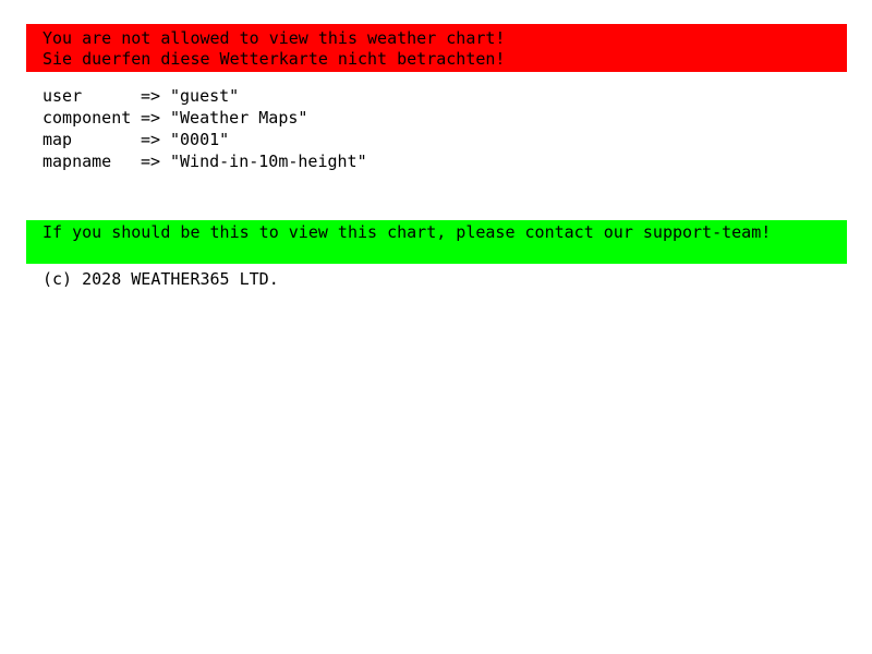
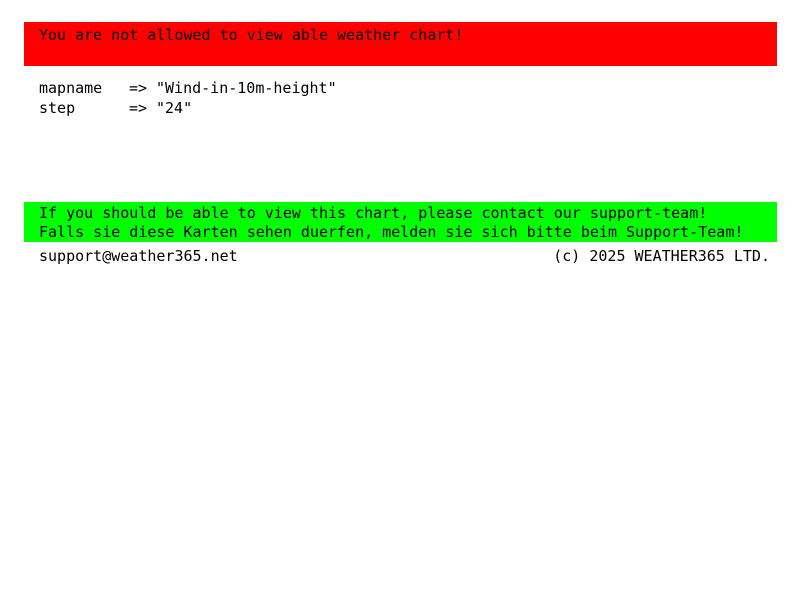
- You are not allowed to view this weather chart!
+ You are not allowed to view able weather chart!
- Sie duerfen diese Wetterkarte nicht betrachten!
- user => "guest"
- component => "Weather Maps"
- map => "0001"
  mapname => "Wind-in-10m-height"
+ step => "24"
- If you should be this to view this chart, please contact our support-team!
+ If you should be able to view this chart, please contact our support-team!
+ Falls sie diese Karten sehen duerfen, melden sie sich bitte beim Support-Team!
+ support@weather365.net
- (c) 2028 WEATHER365 LTD.
+ (c) 2025 WEATHER365 LTD.
